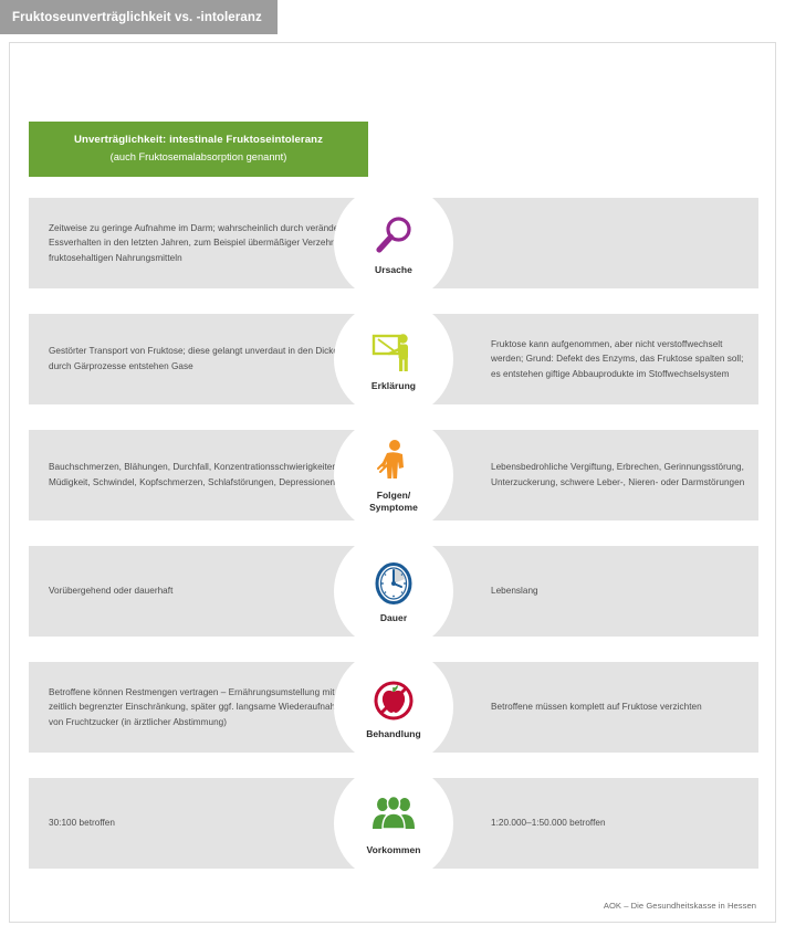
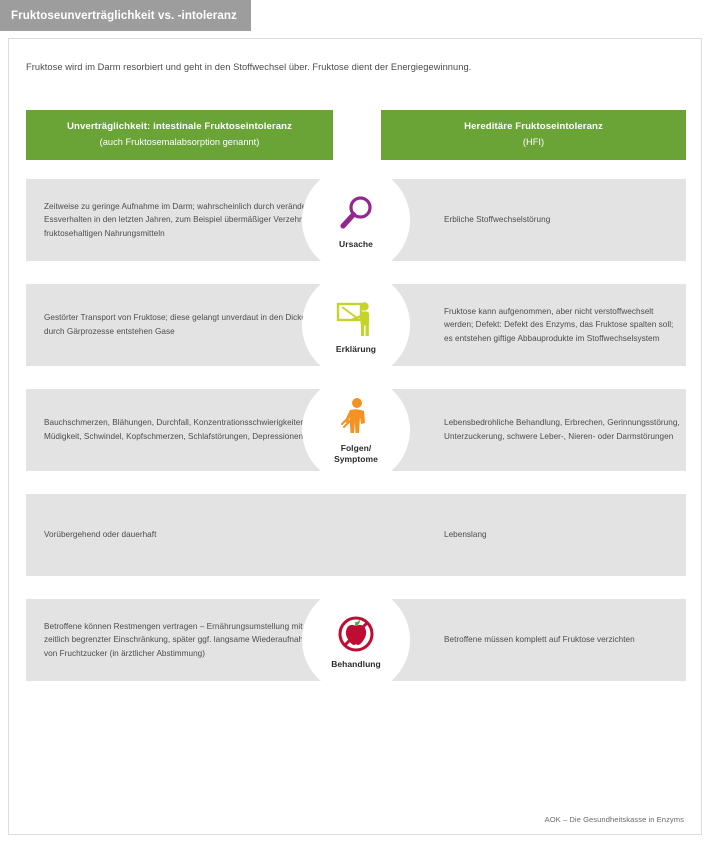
  Fruktoseunverträglichkeit vs. -intoleranz
+ Fruktose wird im Darm resorbiert und geht in den Stoffwechsel über. Fruktose dient der Energiegewinnung.
  Unverträglichkeit: intestinale Fruktoseintoleranz
  (auch Fruktosemalabsorption genannt)
+ Hereditäre Fruktoseintoleranz
+ (HFI)
  Zeitweise zu geringe Aufnahme im Darm; wahrscheinlich durch veränd Essverhalten in den letzten Jahren, zum Beispiel übermäßiger Verzehr fruktosehaltigen Nahrungsmitteln
  Ursache
+ Erbliche Stoffwechselstörung
  Gestörter Transport von Fruktose; diese gelangt unverdaut in den Dick durch Gärprozesse entstehen Gase
  Erklärung
- Fruktose kann aufgenommen, aber nicht verstoffwechselt werden; Grund: Defekt des Enzyms, das Fruktose spalten soll; es entstehen giftige Abbauprodukte im Stoffwechselsystem
+ Fruktose kann aufgenommen, aber nicht verstoffwechselt werden; Defekt: Defekt des Enzyms, das Fruktose spalten soll; es entstehen giftige Abbauprodukte im Stoffwechselsystem
  Bauchschmerzen, Blähungen, Durchfall, Konzentrations­schwierigkeite Müdigkeit, Schwindel, Kopfschmerzen, Schlafstörungen, Depressionen
  Folgen/
  Symptome
- Lebensbedrohliche Vergiftung, Erbrechen, Gerinnungs­störung, Unterzuckerung, schwere Leber-, Nieren- oder Darmstörungen
+ Lebensbedrohliche Behandlung, Erbrechen, Gerinnungs­störung, Unterzuckerung, schwere Leber-, Nieren- oder Darmstörungen
  Vorübergehend oder dauerhaft
- Dauer
  Lebenslang
  Betroffene können Restmengen vertragen – Ernährungs­umstellung mit zeitlich begrenzter Einschränkung, später ggf. langsame Wiederaufnah von Fruchtzucker (in ärztlicher Abstimmung)
  Behandlung
  Betroffene müssen komplett auf Fruktose verzichten
- 30:100 betroffen
- Vorkommen
- 1:20.000–1:50.000 betroffen
- AOK – Die Gesundheitskasse in Hessen
+ AOK – Die Gesundheitskasse in Enzyms
